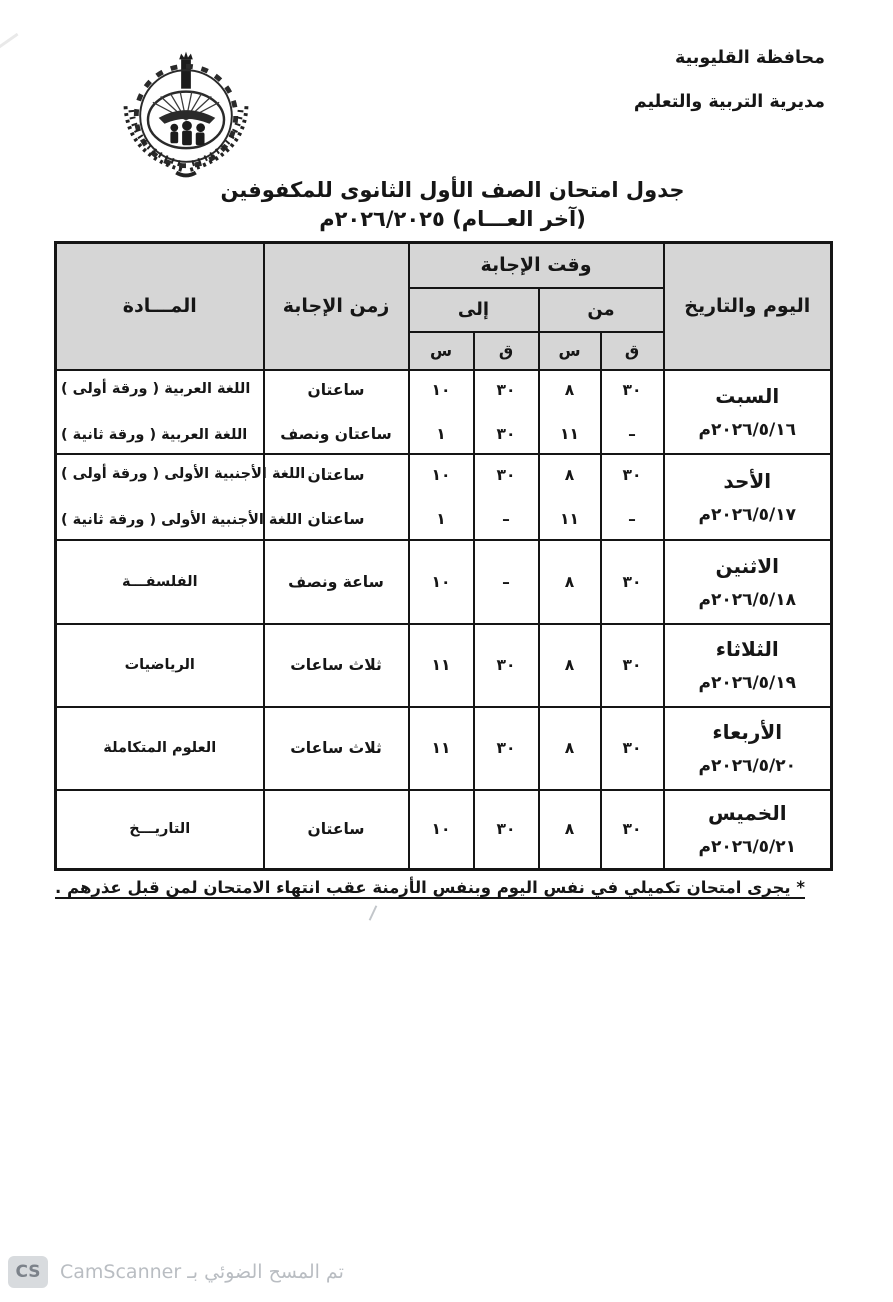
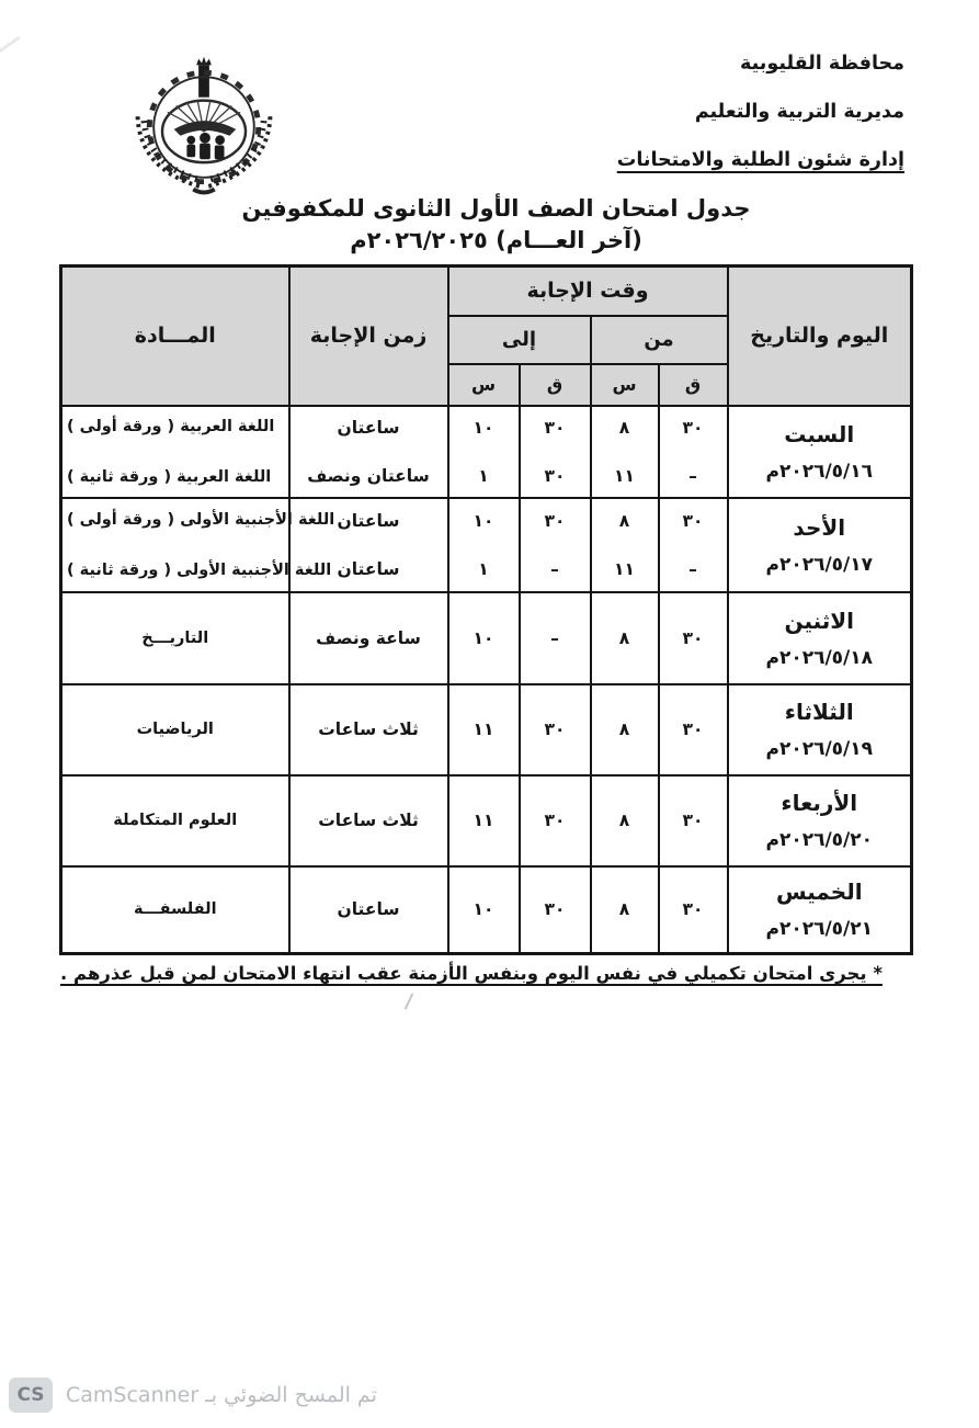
  محافظة القليوبية
  مديرية التربية والتعليم
+ إدارة شئون الطلبة والامتحانات
  جدول امتحان الصف الأول الثانوى للمكفوفين
  (آخر العـــام) ٢٠٢٦/٢٠٢٥م
  اليوم والتاريخ	وقت الإجابة	زمن الإجابة	المـــادة
  من	إلى
  ق	س	ق	س
  السبت ٢٠٢٦/٥/١٦م	٣٠–	٨١١	٣٠٣٠	١٠١	ساعتانساعتان ونصف	اللغة العربية ( ورقة أولى )اللغة العربية ( ورقة ثانية )
  الأحد ٢٠٢٦/٥/١٧م	٣٠–	٨١١	٣٠–	١٠١	ساعتانساعتان	اللغة الأجنبية الأولى ( ورقة أولى )اللغة الأجنبية الأولى ( ورقة ثانية )
- الاثنين ٢٠٢٦/٥/١٨م	٣٠	٨	–	١٠	ساعة ونصف	الفلسفـــة
+ الاثنين ٢٠٢٦/٥/١٨م	٣٠	٨	–	١٠	ساعة ونصف	التاريـــخ
  الثلاثاء ٢٠٢٦/٥/١٩م	٣٠	٨	٣٠	١١	ثلاث ساعات	الرياضيات
  الأربعاء ٢٠٢٦/٥/٢٠م	٣٠	٨	٣٠	١١	ثلاث ساعات	العلوم المتكاملة
- الخميس ٢٠٢٦/٥/٢١م	٣٠	٨	٣٠	١٠	ساعتان	التاريـــخ
+ الخميس ٢٠٢٦/٥/٢١م	٣٠	٨	٣٠	١٠	ساعتان	الفلسفـــة
  * يجرى امتحان تكميلي في نفس اليوم وبنفس الأزمنة عقب انتهاء الامتحان لمن قبل عذرهم .
  CS
  تم المسح الضوئي بـ CamScanner
